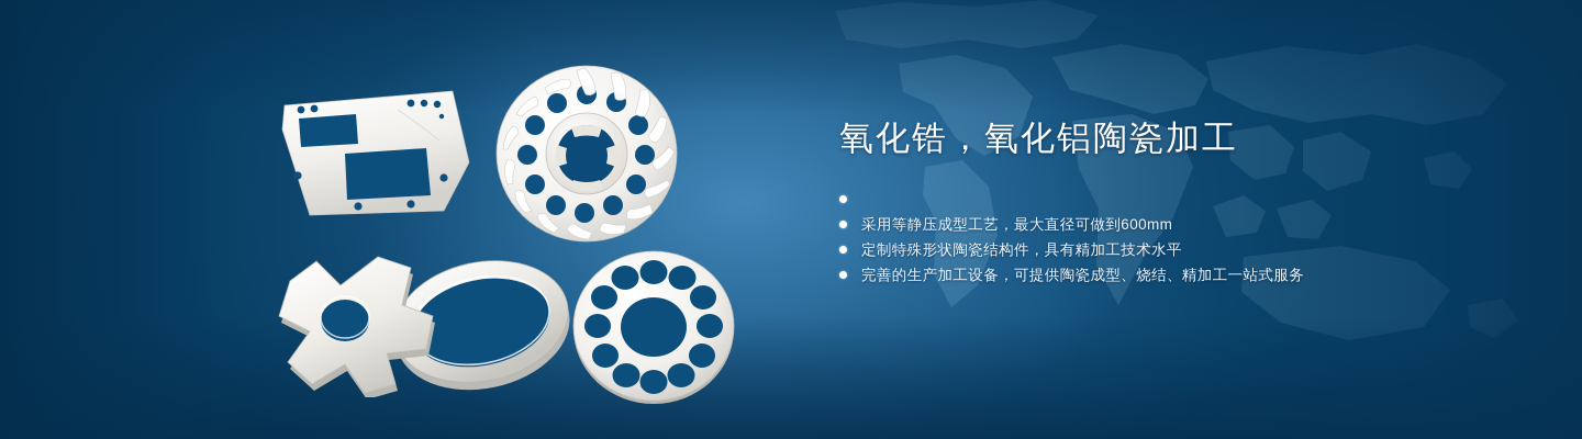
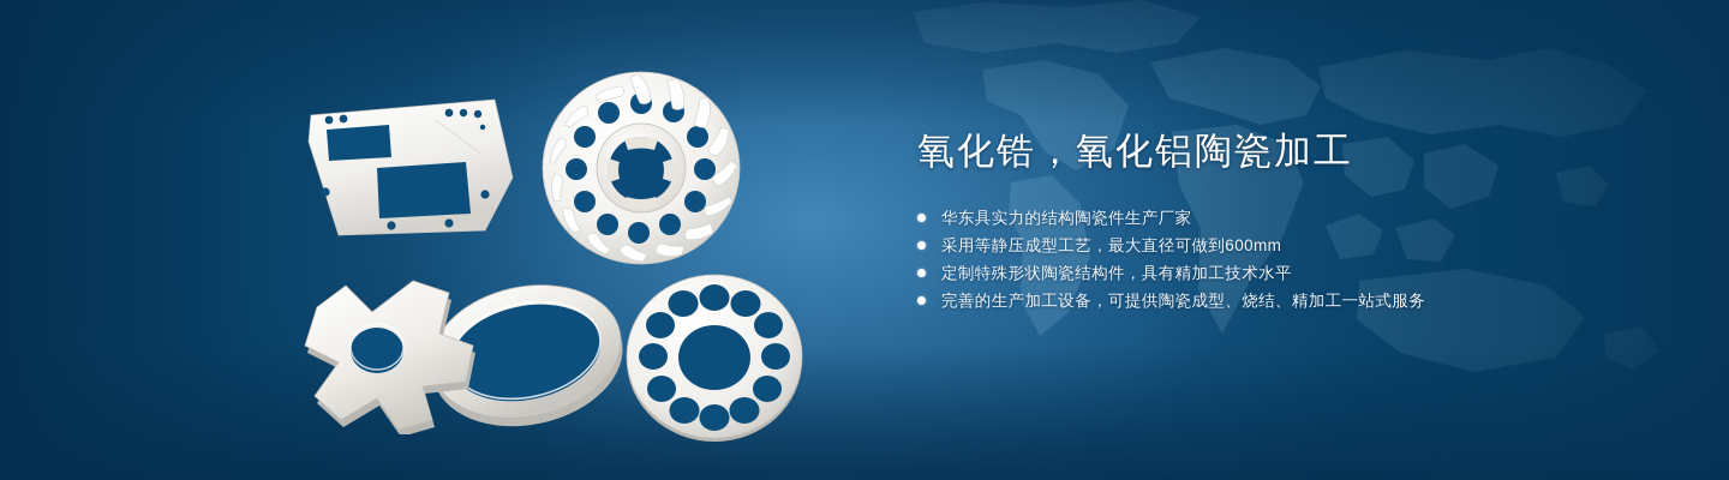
  氧化锆，氧化铝陶瓷加工
+ 华东具实力的结构陶瓷件生产厂家
  采用等静压成型工艺，最大直径可做到600mm
  定制特殊形状陶瓷结构件，具有精加工技术水平
  完善的生产加工设备，可提供陶瓷成型、烧结、精加工一站式服务
